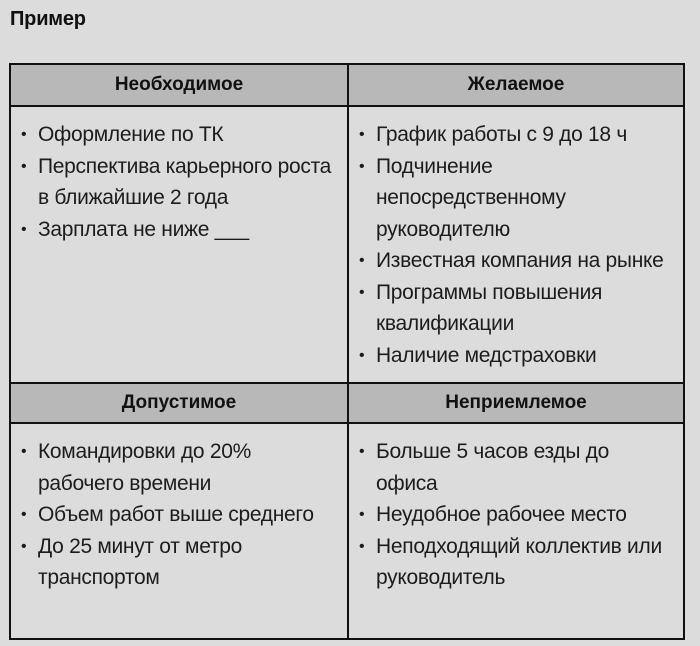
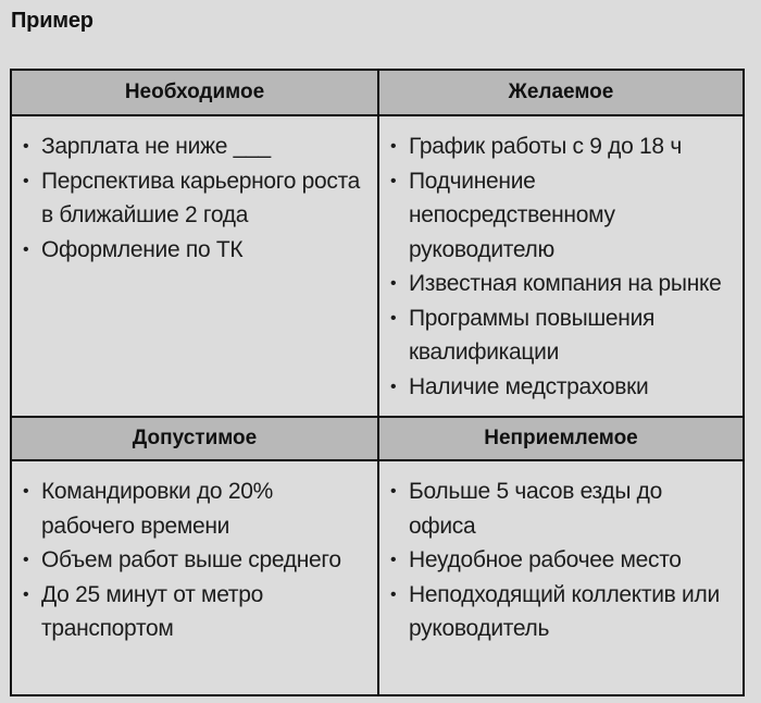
  Пример
  Необходимое
  Желаемое
  •
- Оформление по ТК
+ Зарплата не ниже ___
  •
  Перспектива карьерного роста в ближайшие 2 года
  •
- Зарплата не ниже ___
+ Оформление по ТК
  •
  График работы с 9 до 18 ч
  •
  Подчинение непосредственному руководителю
  •
  Известная компания на рынке
  •
  Программы повышения квалификации
  •
  Наличие медстраховки
  Допустимое
  Неприемлемое
  •
  Командировки до 20% рабочего времени
  •
  Объем работ выше среднего
  •
  До 25 минут от метро транспортом
  •
  Больше 5 часов езды до офиса
  •
  Неудобное рабочее место
  •
  Неподходящий коллектив или руководитель
